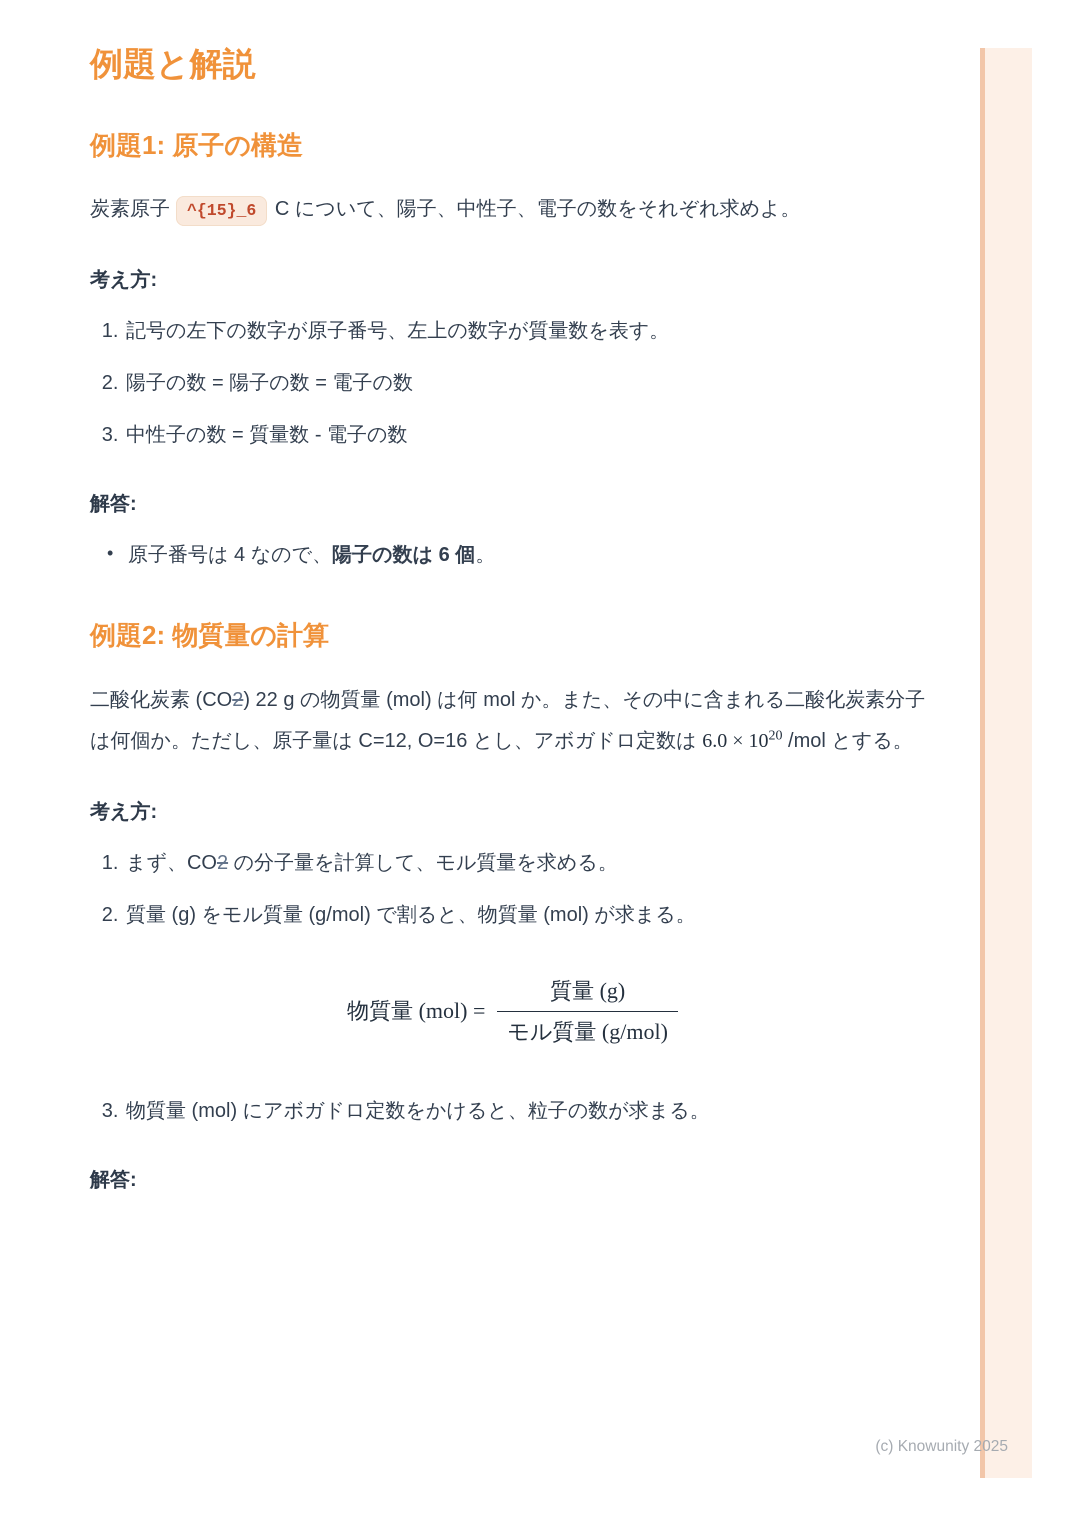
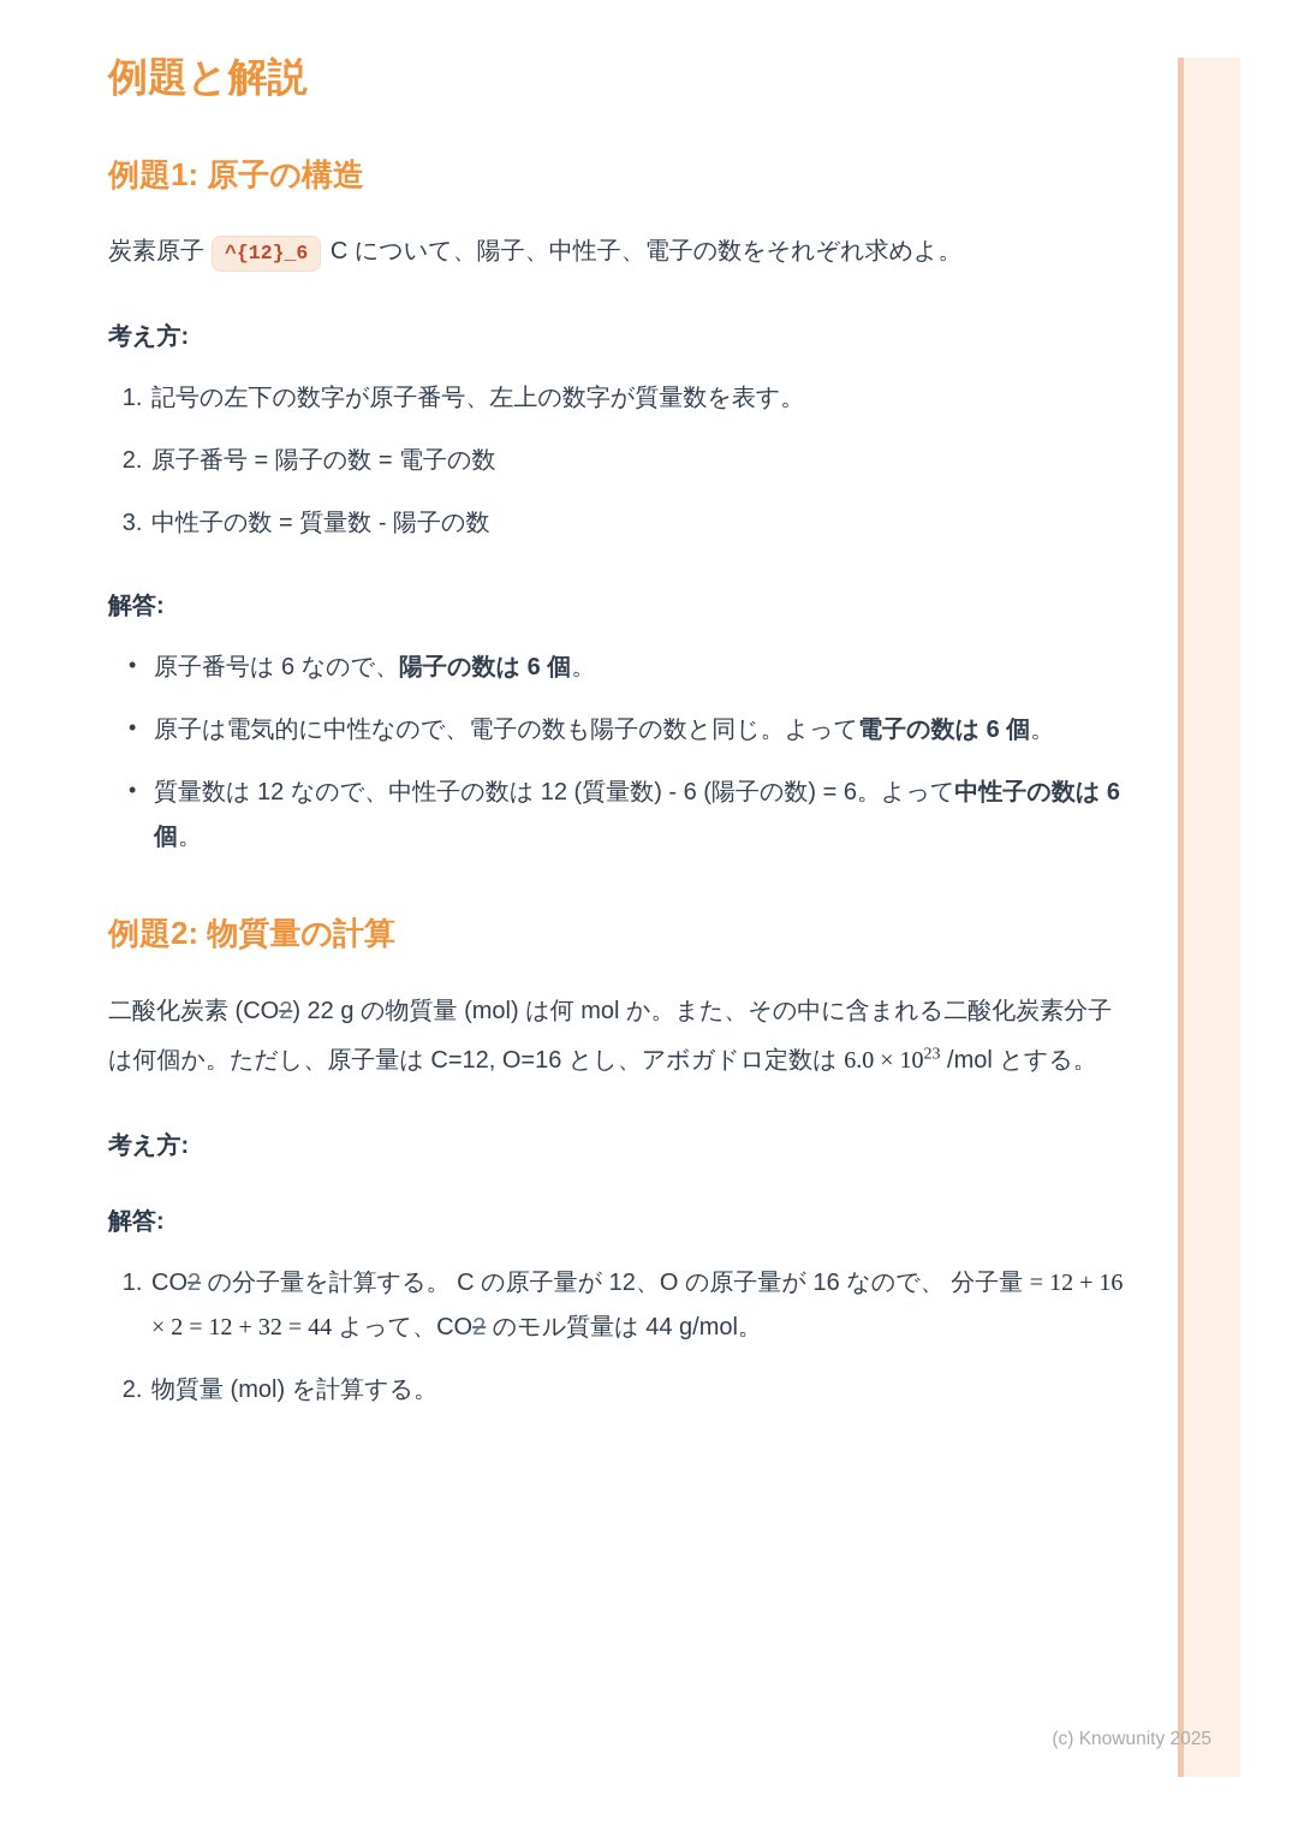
  例題と解説
  例題1: 原子の構造
- 炭素原子 ^{15}_6 C について、陽子、中性子、電子の数をそれぞれ求めよ。
+ 炭素原子 ^{12}_6 C について、陽子、中性子、電子の数をそれぞれ求めよ。
  考え方:
  記号の左下の数字が原子番号、左上の数字が質量数を表す。
- 陽子の数 = 陽子の数 = 電子の数
+ 原子番号 = 陽子の数 = 電子の数
- 中性子の数 = 質量数 - 電子の数
+ 中性子の数 = 質量数 - 陽子の数
  解答:
- 原子番号は 4 なので、陽子の数は 6 個。
+ 原子番号は 6 なので、陽子の数は 6 個。
+ 原子は電気的に中性なので、電子の数も陽子の数と同じ。よって電子の数は 6 個。
+ 質量数は 12 なので、中性子の数は 12 (質量数) - 6 (陽子の数) = 6。よって中性子の数は 6 個。
  例題2: 物質量の計算
- 二酸化炭素 (CO2) 22 g の物質量 (mol) は何 mol か。また、その中に含まれる二酸化炭素分子は何個か。ただし、原子量は C=12, O=16 とし、アボガドロ定数は 6.0 × 1020 /mol とする。
+ 二酸化炭素 (CO2) 22 g の物質量 (mol) は何 mol か。また、その中に含まれる二酸化炭素分子は何個か。ただし、原子量は C=12, O=16 とし、アボガドロ定数は 6.0 × 1023 /mol とする。
  考え方:
- まず、CO2 の分子量を計算して、モル質量を求める。
- 質量 (g) をモル質量 (g/mol) で割ると、物質量 (mol) が求まる。
- 物質量 (mol) =
- 質量 (g)
- モル質量 (g/mol)
- 物質量 (mol) にアボガドロ定数をかけると、粒子の数が求まる。
  解答:
+ CO2 の分子量を計算する。 C の原子量が 12、O の原子量が 16 なので、 分子量 = 12 + 16 × 2 = 12 + 32 = 44 よって、CO2 のモル質量は 44 g/mol。
+ 物質量 (mol) を計算する。
  (c) Knowunity 2025
